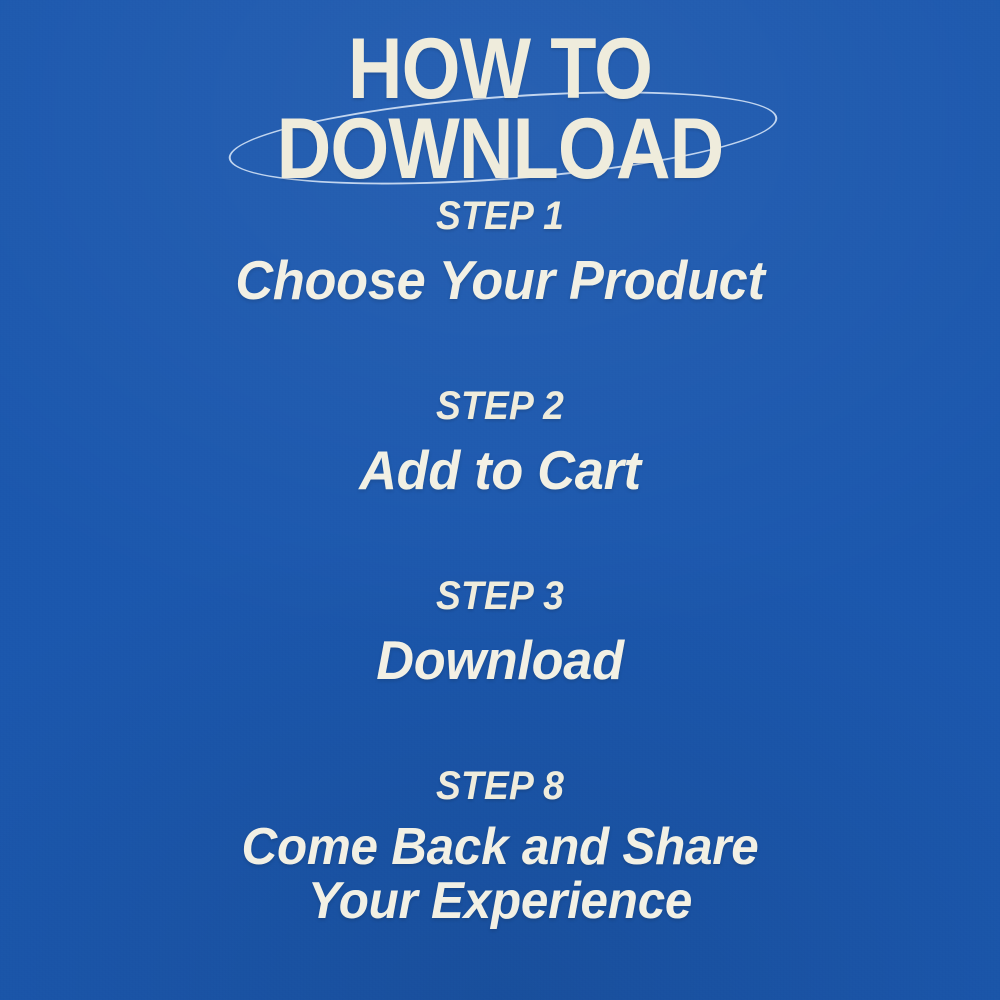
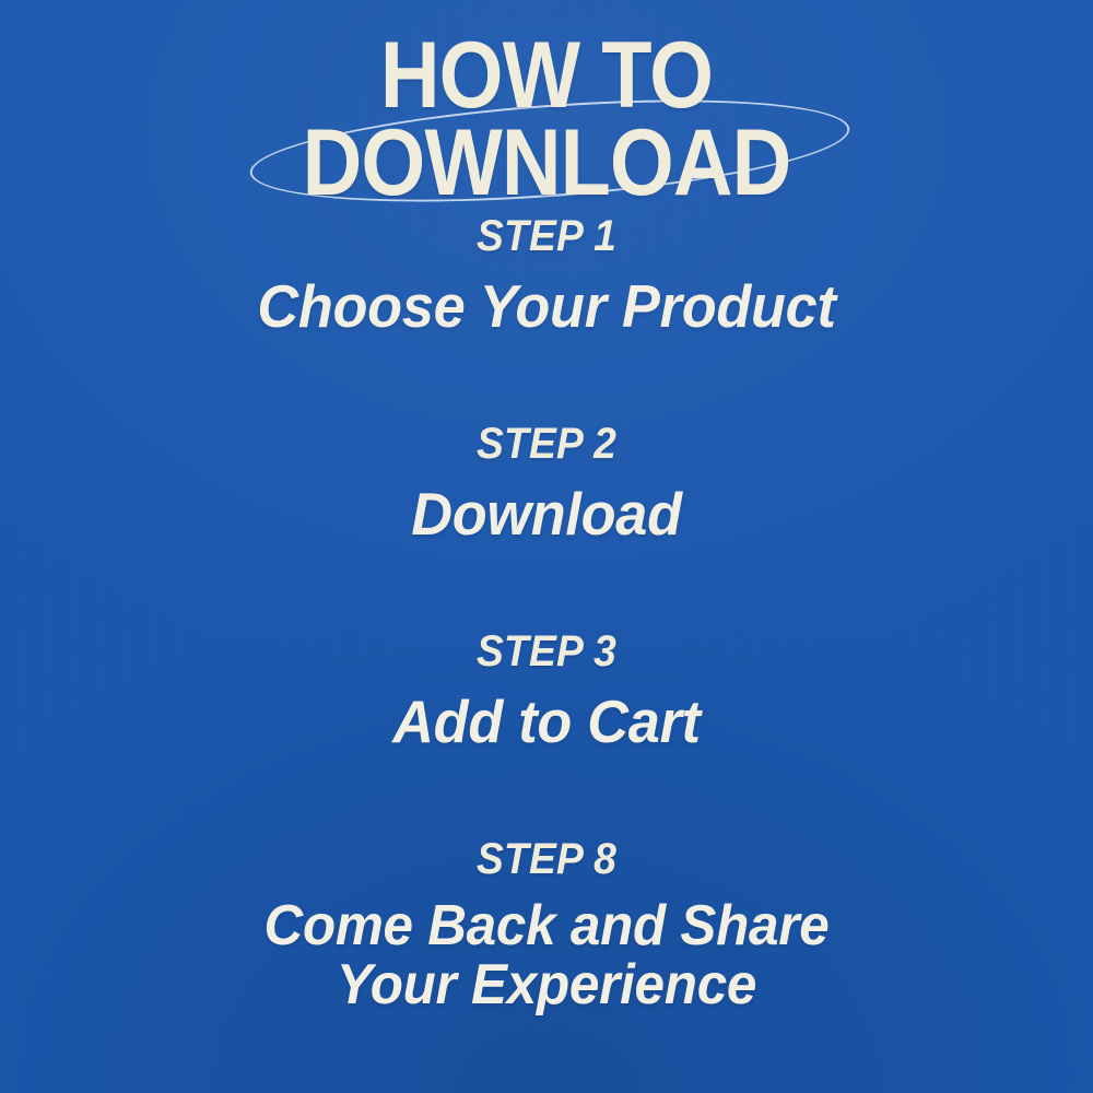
  HOW TO
  DOWNLOAD
  STEP 1
  Choose Your Product
  STEP 2
- Add to Cart
+ Download
  STEP 3
- Download
+ Add to Cart
  STEP 8
  Come Back and Share
  Your Experience
